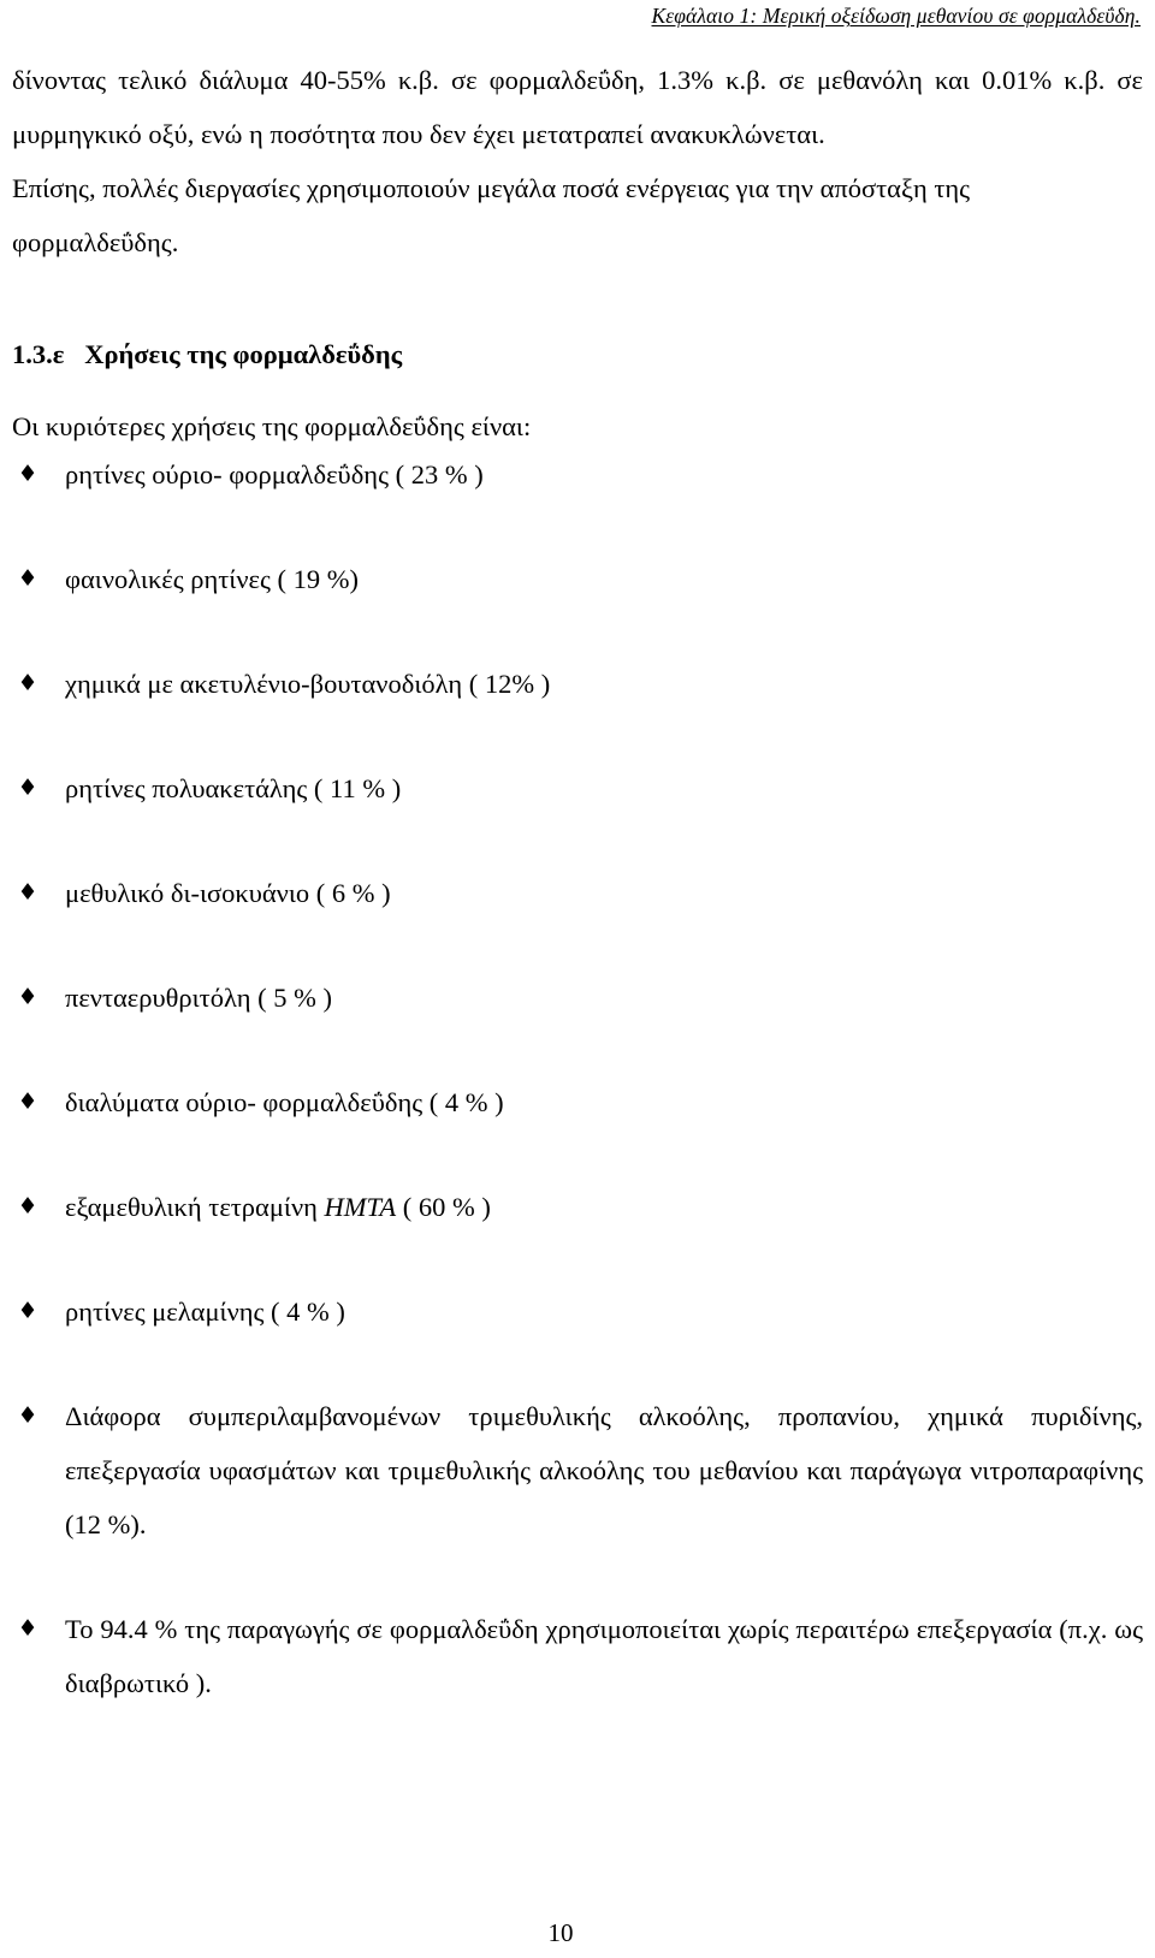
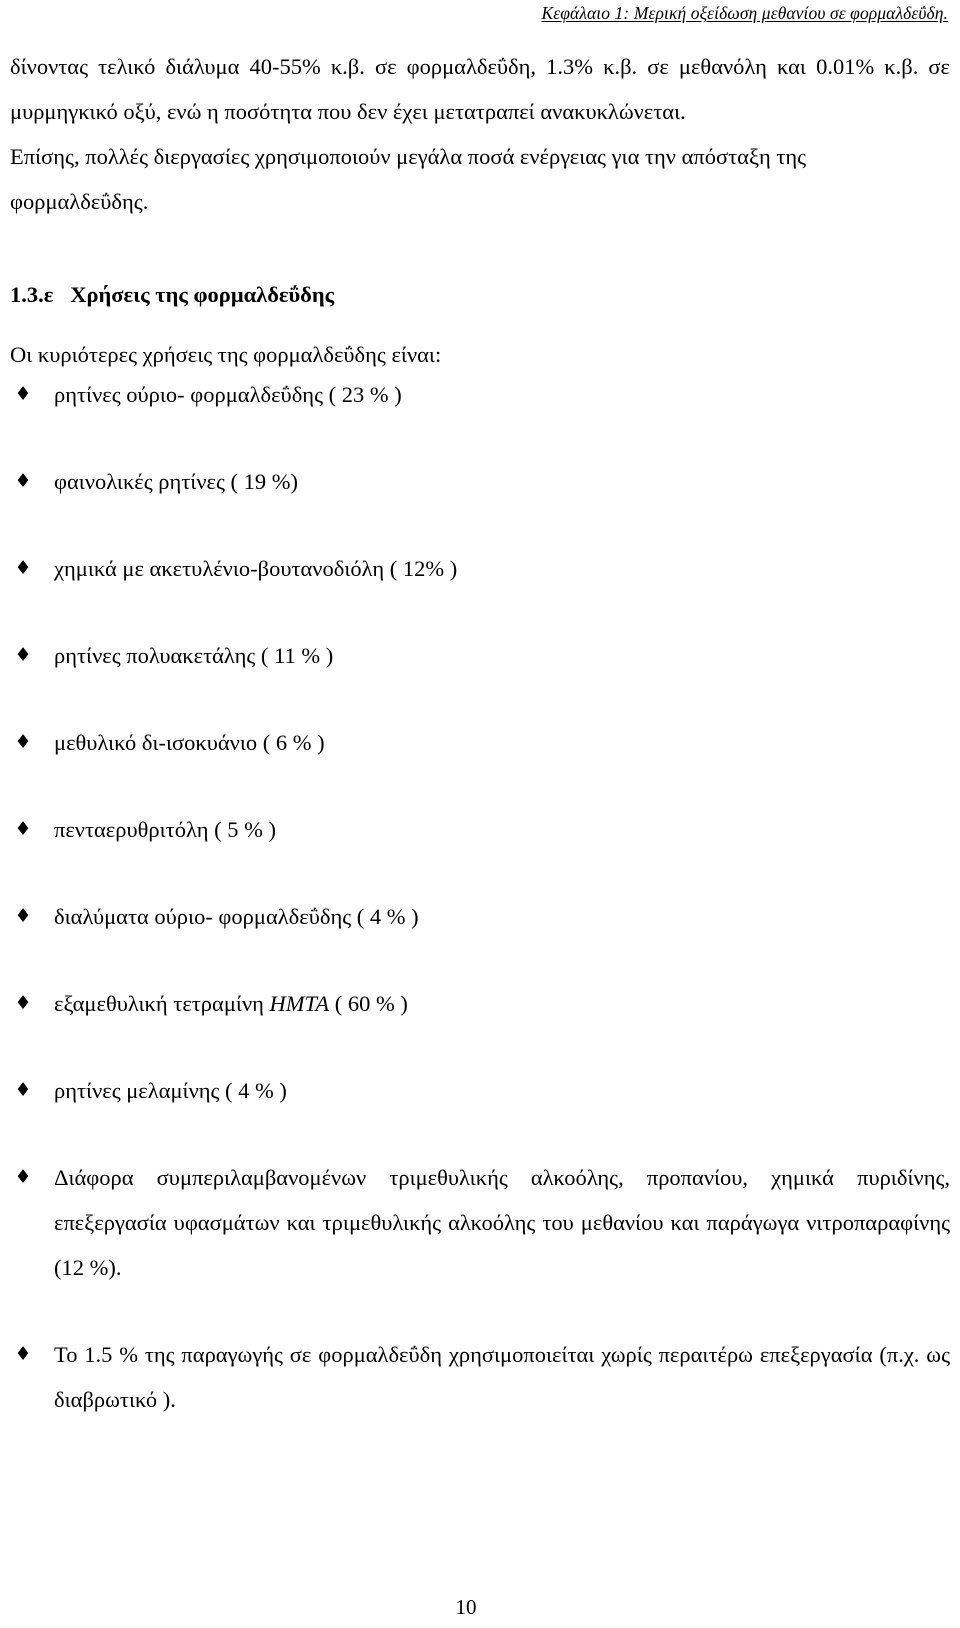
  Κεφάλαιο 1: Μερική οξείδωση μεθανίου σε φορμαλδεΰδη.
  δίνοντας τελικό διάλυμα 40-55% κ.β. σε φορμαλδεΰδη, 1.3% κ.β. σε μεθανόλη και 0.01% κ.β. σε μυρμηγκικό οξύ, ενώ η ποσότητα που δεν έχει μετατραπεί ανακυκλώνεται.
  Επίσης, πολλές διεργασίες χρησιμοποιούν μεγάλα ποσά ενέργειας για την απόσταξη της φορμαλδεΰδης.
  1.3.ε Χρήσεις της φορμαλδεΰδης
  Οι κυριότερες χρήσεις της φορμαλδεΰδης είναι:
  ♦
  ρητίνες ούριο- φορμαλδεΰδης ( 23 % )
  ♦
  φαινολικές ρητίνες ( 19 %)
  ♦
  χημικά με ακετυλένιο-βουτανοδιόλη ( 12% )
  ♦
  ρητίνες πολυακετάλης ( 11 % )
  ♦
  μεθυλικό δι-ισοκυάνιο ( 6 % )
  ♦
  πενταερυθριτόλη ( 5 % )
  ♦
  διαλύματα ούριο- φορμαλδεΰδης ( 4 % )
  ♦
  εξαμεθυλική τετραμίνη HMTA ( 60 % )
  ♦
  ρητίνες μελαμίνης ( 4 % )
  ♦
  Διάφορα συμπεριλαμβανομένων τριμεθυλικής αλκοόλης, προπανίου, χημικά πυριδίνης, επεξεργασία υφασμάτων και τριμεθυλικής αλκοόλης του μεθανίου και παράγωγα νιτροπαραφίνης (12 %).
  ♦
- Το 94.4 % της παραγωγής σε φορμαλδεΰδη χρησιμοποιείται χωρίς περαιτέρω επεξεργασία (π.χ. ως διαβρωτικό ).
+ Το 1.5 % της παραγωγής σε φορμαλδεΰδη χρησιμοποιείται χωρίς περαιτέρω επεξεργασία (π.χ. ως διαβρωτικό ).
  10
